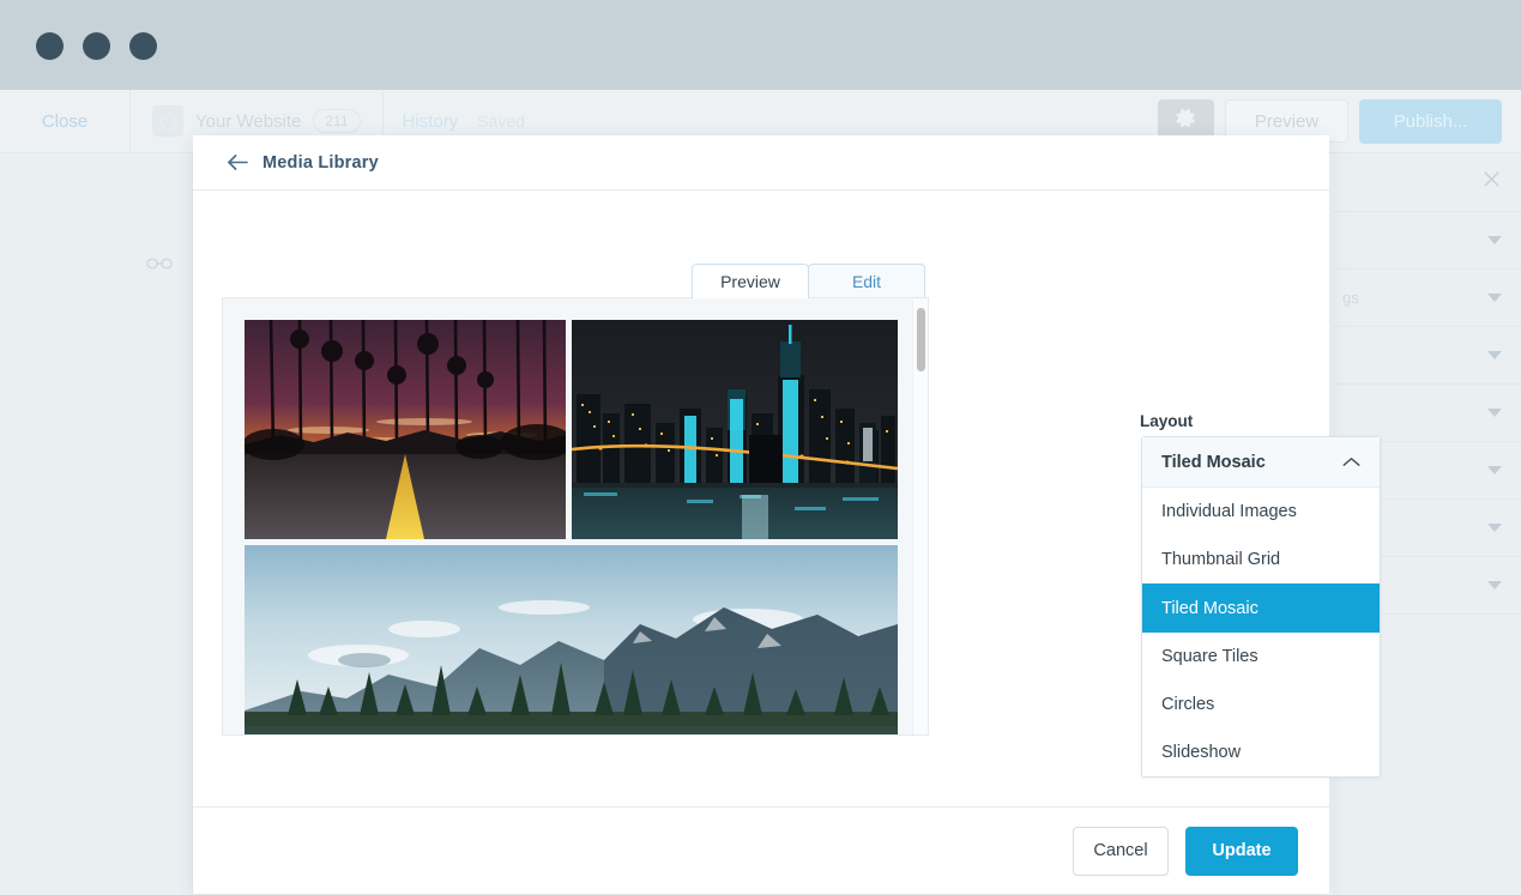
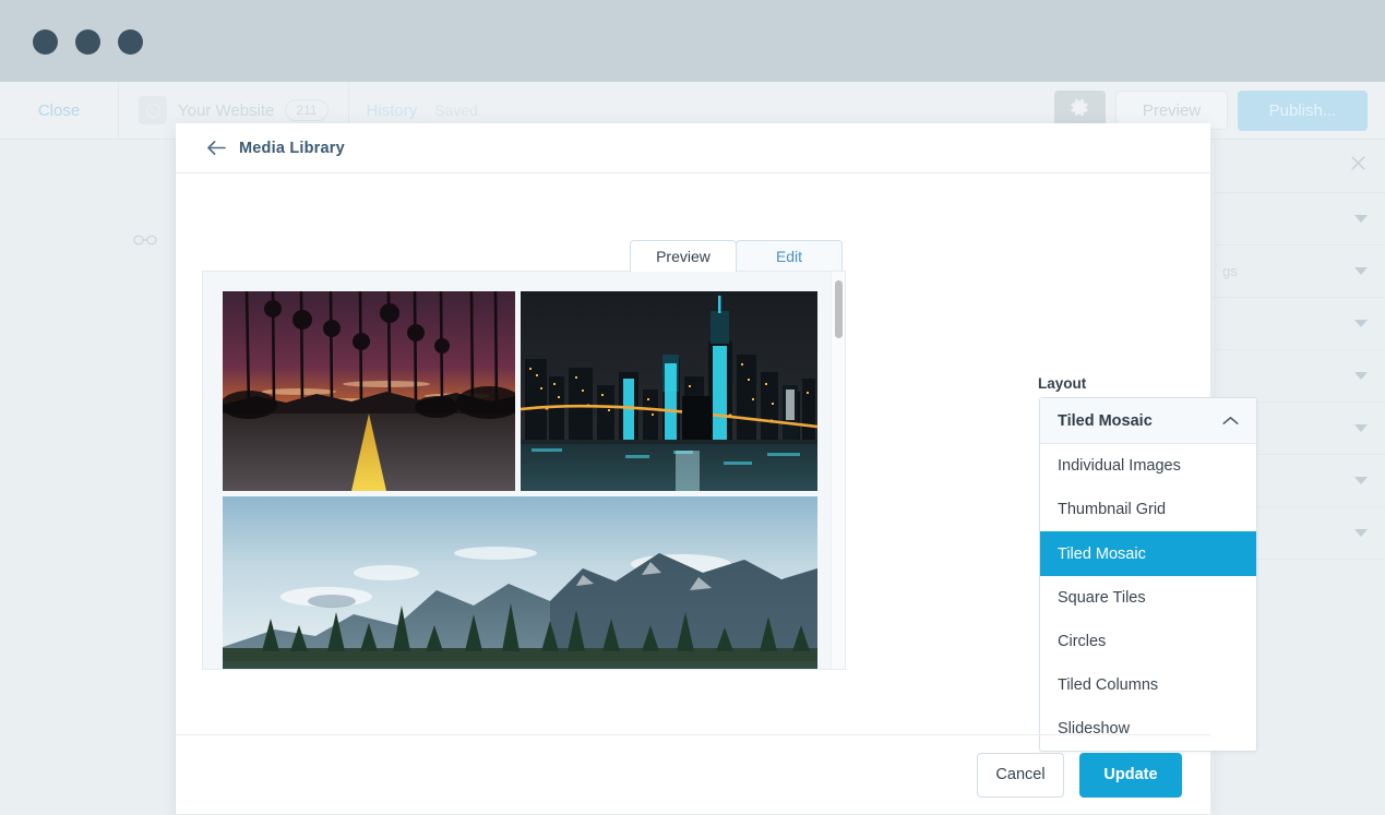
  Close
  Your Website
  211
  History
  Preview
  Publish...
  gs
  Media Library
  Preview
  Edit
  Layout
  Tiled Mosaic
  Individual Images
  Thumbnail Grid
  Tiled Mosaic
  Square Tiles
  Circles
+ Tiled Columns
  Slideshow
  Cancel
  Update
